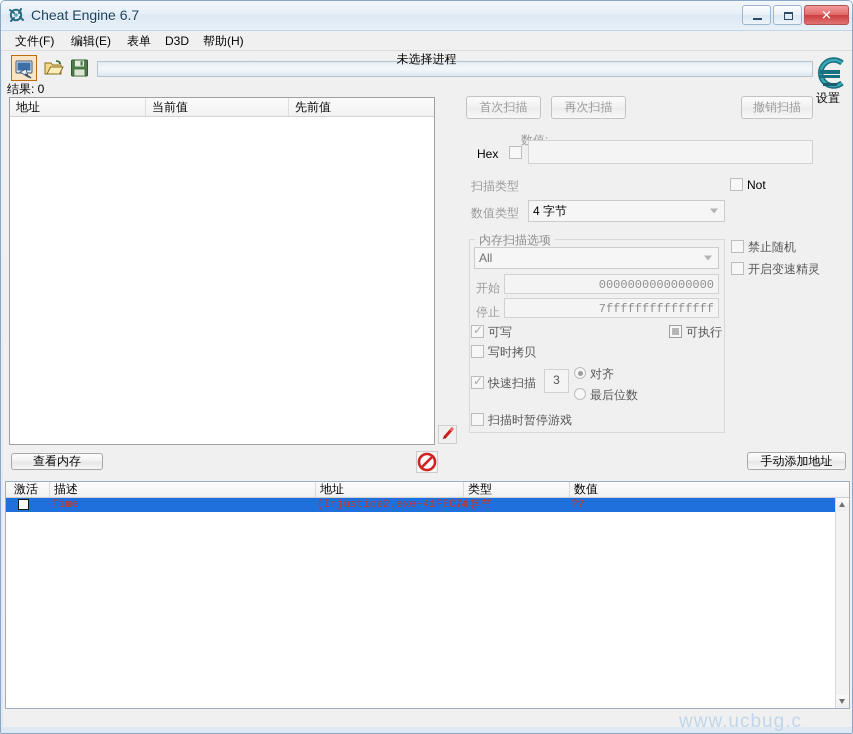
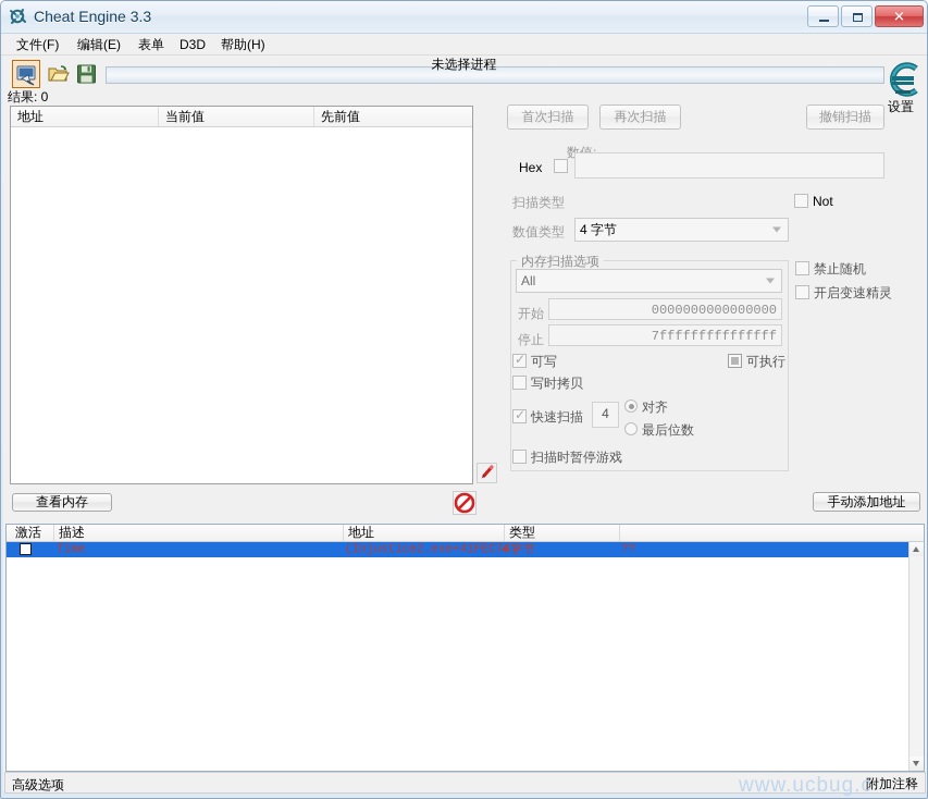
- Cheat Engine 6.7
+ Cheat Engine 3.3
  ✕
  文件(F)
  编辑(E)
  表单
  D3D
  帮助(H)
  未选择进程
  结果: 0
  地址
  当前值
  先前值
  查看内存
  手动添加地址
  设置
  首次扫描
  再次扫描
  撤销扫描
  Hex
  扫描类型
  Not
  数值类型
  4 字节
  内存扫描选项
  All
  开始
  0000000000000000
  停止
  7fffffffffffffff
  可写
  可执行
  写时拷贝
  快速扫描
- 3
+ 4
  对齐
  最后位数
  扫描时暂停游戏
  禁止随机
  开启变速精灵
  激活
  描述
  地址
  类型
- 数值
  Time
  (Injustice2.exe+41FEC74)
  4 字节
  ??
+ 高级选项
+ 附加注释
  www.ucbug.c
